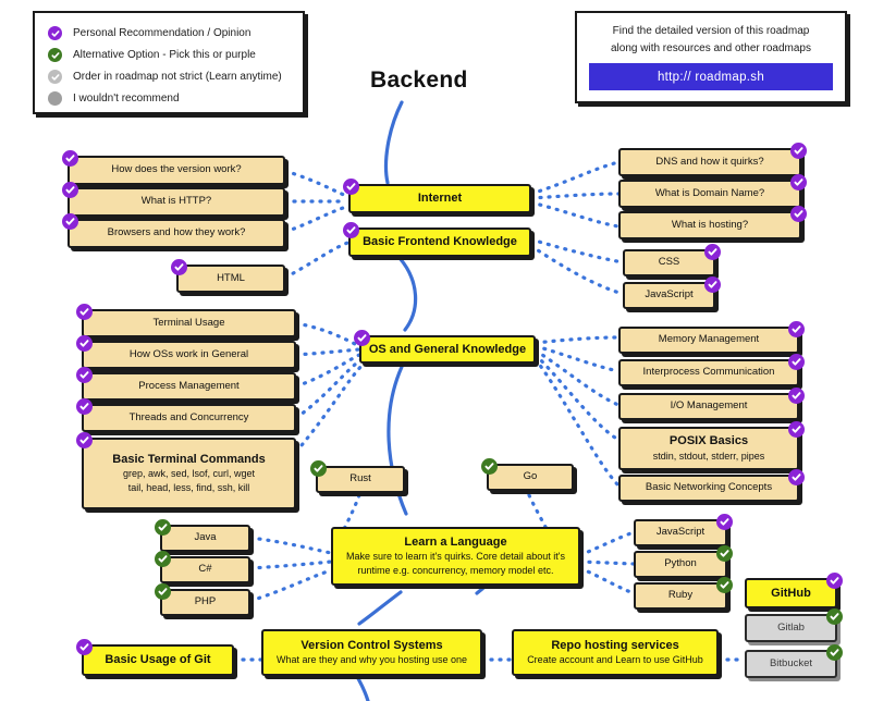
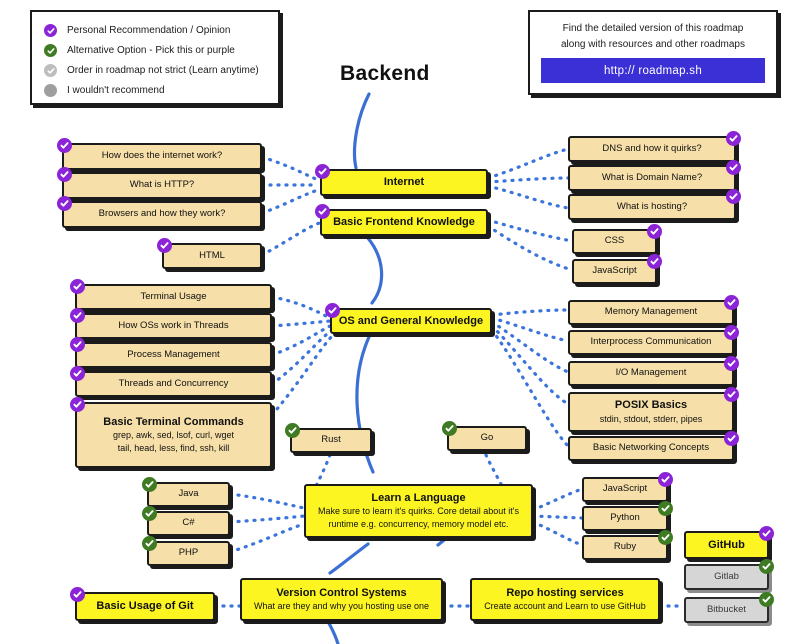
  Backend
  Personal Recommendation / Opinion
  Alternative Option - Pick this or purple
  Order in roadmap not strict (Learn anytime)
  I wouldn't recommend
  Find the detailed version of this roadmap
  along with resources and other roadmaps
  http:// roadmap.sh
- How does the version work?
+ How does the internet work?
  What is HTTP?
  Browsers and how they work?
  HTML
  Internet
  Basic Frontend Knowledge
  DNS and how it quirks?
  What is Domain Name?
  What is hosting?
  CSS
  JavaScript
  Terminal Usage
- How OSs work in General
+ How OSs work in Threads
  Process Management
  Threads and Concurrency
  Basic Terminal Commands
  grep, awk, sed, lsof, curl, wget
  tail, head, less, find, ssh, kill
  OS and General Knowledge
  Memory Management
  Interprocess Communication
  I/O Management
  POSIX Basics
  stdin, stdout, stderr, pipes
  Basic Networking Concepts
  Rust
  Go
  Java
  C#
  PHP
  Learn a Language
  Make sure to learn it's quirks. Core detail about it's
  runtime e.g. concurrency, memory model etc.
  JavaScript
  Python
  Ruby
  GitHub
  Gitlab
  Bitbucket
  Basic Usage of Git
  Version Control Systems
  What are they and why you hosting use one
  Repo hosting services
  Create account and Learn to use GitHub
